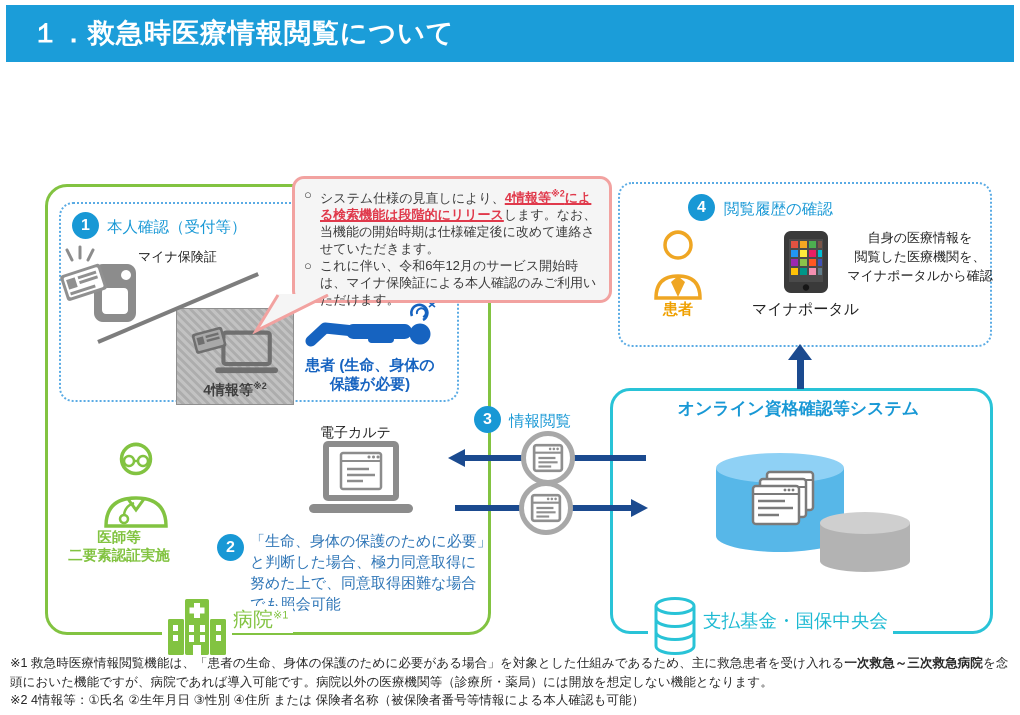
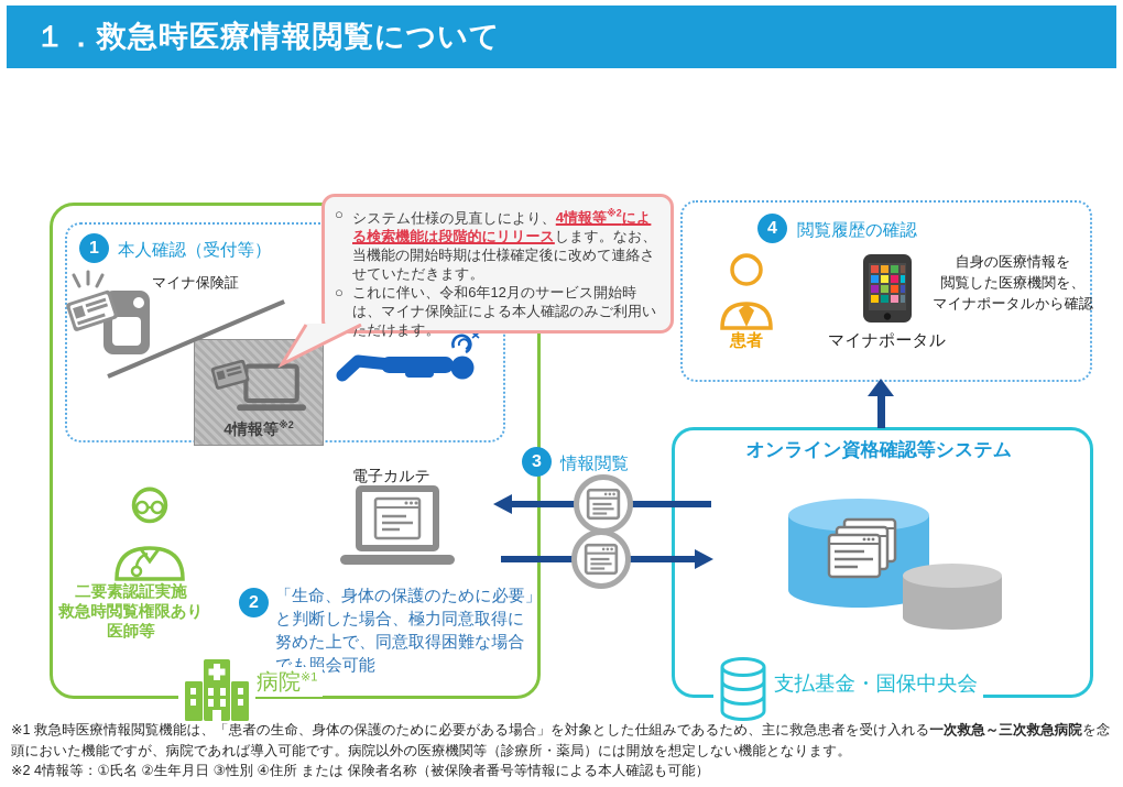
  １．救急時医療情報閲覧について
  1
  本人確認（受付等）
  マイナ保険証
  4情報等※2
- 患者 (生命、身体の
- 保護が必要)
  ○
  システム仕様の見直しにより、4情報等※2による検索機能は段階的にリリースします。なお、当機能の開始時期は仕様確定後に改めて連絡させていただきます。
  ○
  これに伴い、令和6年12月のサービス開始時は、マイナ保険証による本人確認のみご利用いただけます。
  4
  閲覧履歴の確認
  患者
  マイナポータル
  自身の医療情報を
  閲覧した医療機関を、
  マイナポータルから確認
  オンライン資格確認等システム
  支払基金・国保中央会
  3
  情報閲覧
  電子カルテ
  2
  「生命、身体の保護のために必要」
  と判断した場合、極力同意取得に
  努めた上で、同意取得困難な場合
  でも照会可能
- 医師等
+ 二要素認証実施
+ 救急時閲覧権限あり
- 二要素認証実施
+ 医師等
  病院※1
  ※1 救急時医療情報閲覧機能は、「患者の生命、身体の保護のために必要がある場合」を対象とした仕組みであるため、主に救急患者を受け入れる一次救急～三次救急病院を念頭においた機能ですが、病院であれば導入可能です。病院以外の医療機関等（診療所・薬局）には開放を想定しない機能となります。
  ※2 4情報等：①氏名 ②生年月日 ③性別 ④住所 または 保険者名称（被保険者番号等情報による本人確認も可能）
